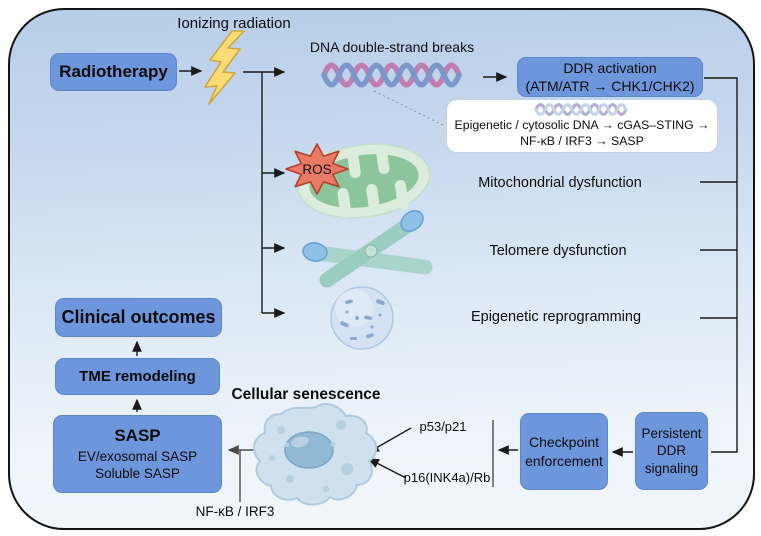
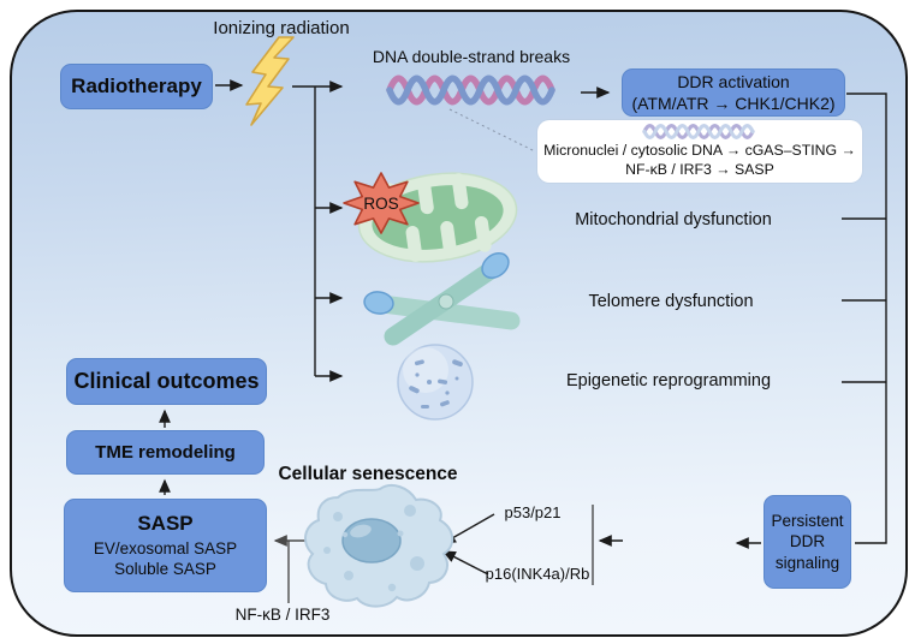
  Ionizing radiation
  Radiotherapy
  DNA double-strand breaks
  DDR activation
  (ATM/ATR → CHK1/CHK2)
- Epigenetic / cytosolic DNA → cGAS–STING →
+ Micronuclei / cytosolic DNA → cGAS–STING →
  NF-κB / IRF3 → SASP
  ROS
  Mitochondrial dysfunction
  Telomere dysfunction
  Epigenetic reprogramming
  Clinical outcomes
  TME remodeling
  SASP
  EV/exosomal SASP
  Soluble SASP
  Cellular senescence
  p53/p21
  p16(INK4a)/Rb
- Checkpoint
- enforcement
  Persistent
  DDR
  signaling
  NF-κB / IRF3
